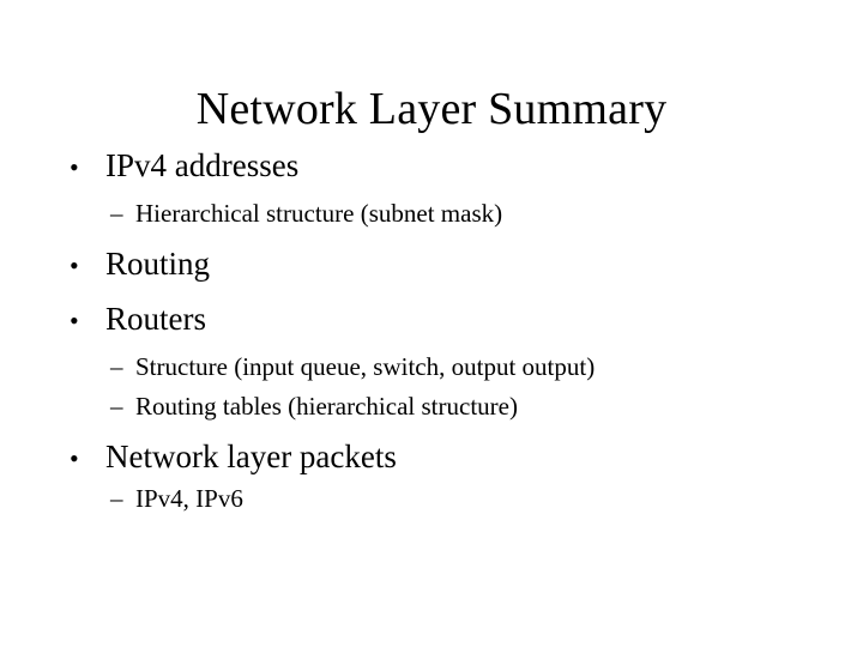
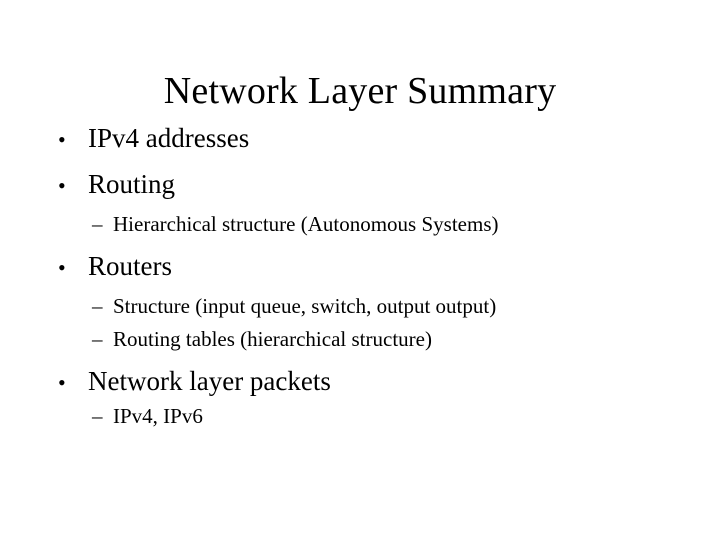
  Network Layer Summary
  • IPv4 addresses
- – Hierarchical structure (subnet mask)
  • Routing
+ – Hierarchical structure (Autonomous Systems)
  • Routers
  – Structure (input queue, switch, output output)
  – Routing tables (hierarchical structure)
  • Network layer packets
  – IPv4, IPv6
